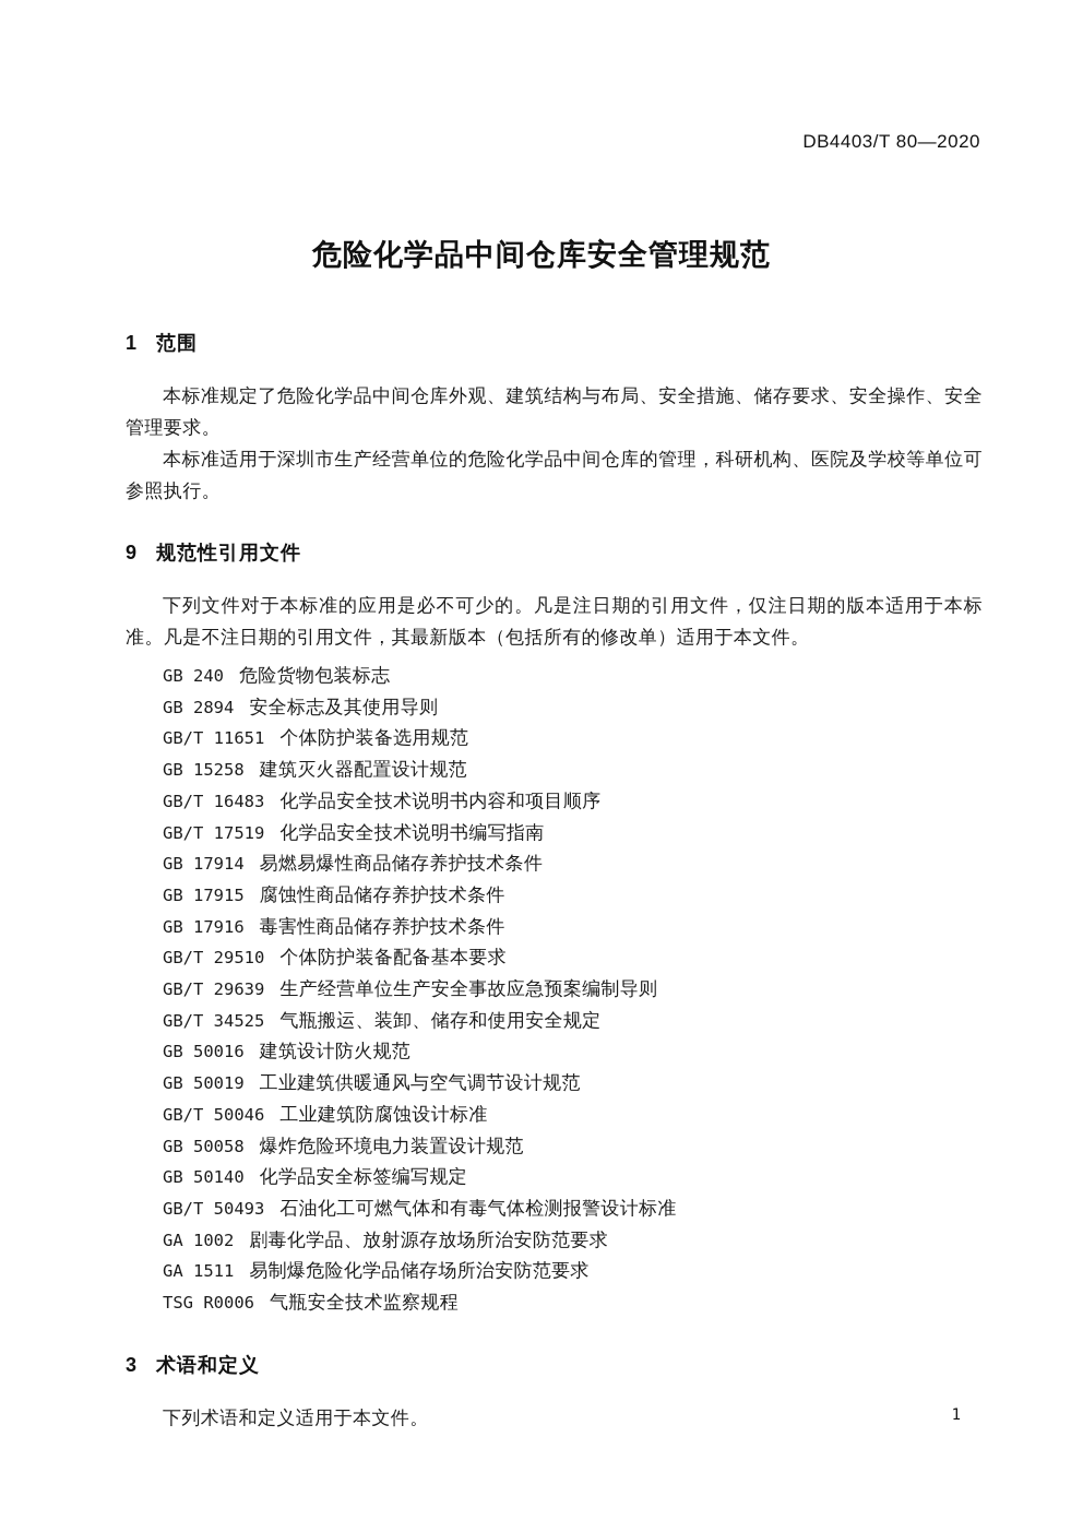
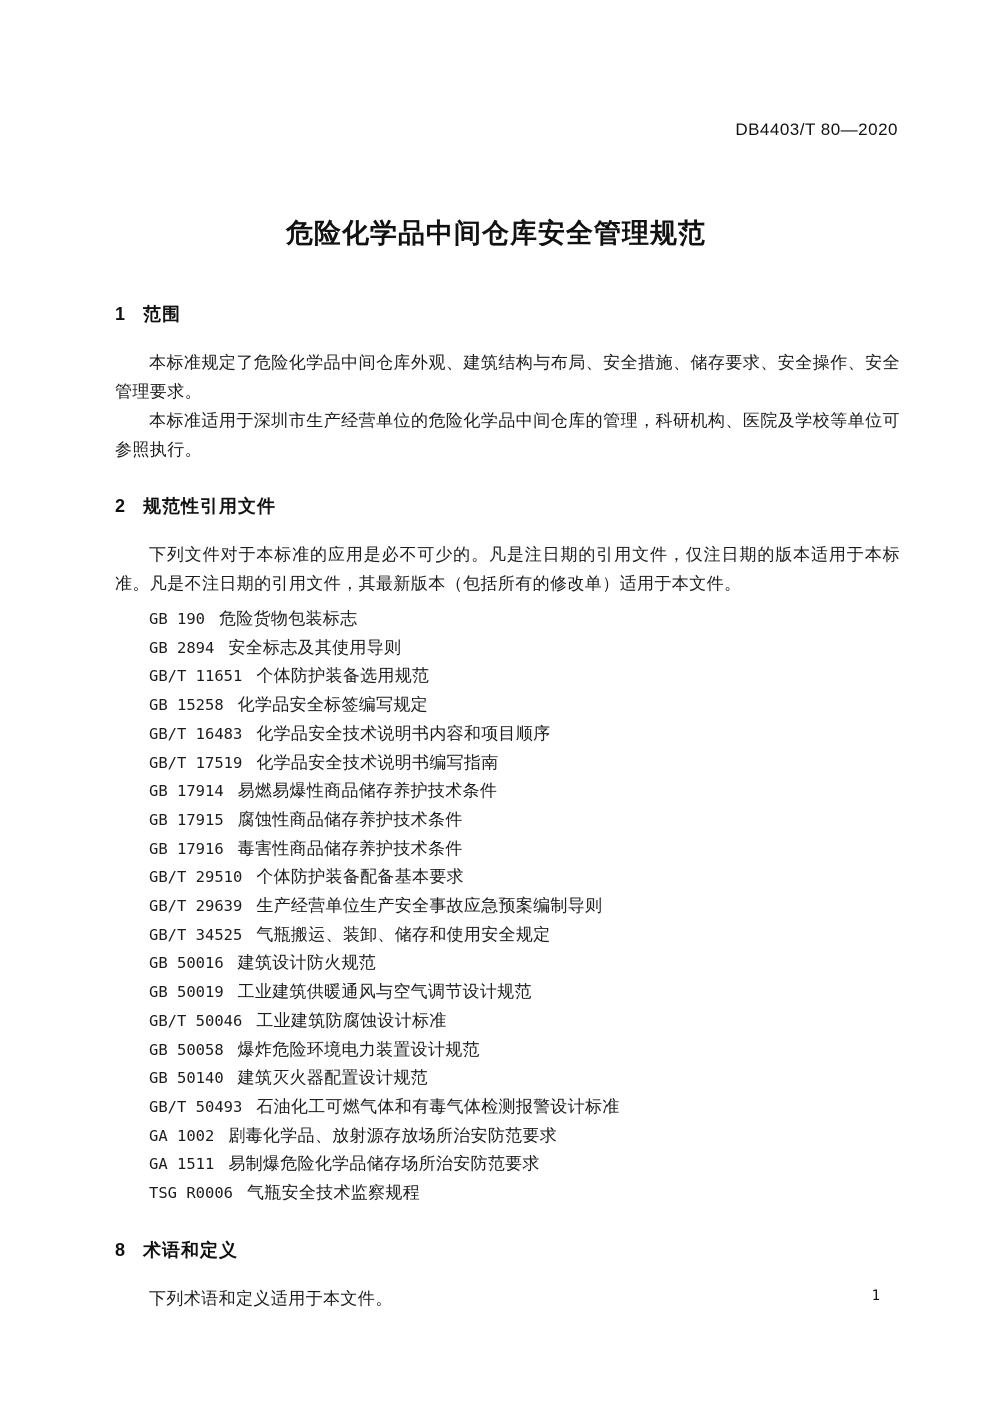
  DB4403/T 80—2020
  危险化学品中间仓库安全管理规范
  1 范围
  本标准规定了危险化学品中间仓库外观、建筑结构与布局、安全措施、储存要求、安全操作、安全管理要求。
  本标准适用于深圳市生产经营单位的危险化学品中间仓库的管理，科研机构、医院及学校等单位可参照执行。
- 9 规范性引用文件
+ 2 规范性引用文件
  下列文件对于本标准的应用是必不可少的。凡是注日期的引用文件，仅注日期的版本适用于本标准。凡是不注日期的引用文件，其最新版本（包括所有的修改单）适用于本文件。
- GB 240 危险货物包装标志
+ GB 190 危险货物包装标志
  GB 2894 安全标志及其使用导则
  GB/T 11651 个体防护装备选用规范
- GB 15258 建筑灭火器配置设计规范
+ GB 15258 化学品安全标签编写规定
  GB/T 16483 化学品安全技术说明书内容和项目顺序
  GB/T 17519 化学品安全技术说明书编写指南
  GB 17914 易燃易爆性商品储存养护技术条件
  GB 17915 腐蚀性商品储存养护技术条件
  GB 17916 毒害性商品储存养护技术条件
  GB/T 29510 个体防护装备配备基本要求
  GB/T 29639 生产经营单位生产安全事故应急预案编制导则
  GB/T 34525 气瓶搬运、装卸、储存和使用安全规定
  GB 50016 建筑设计防火规范
  GB 50019 工业建筑供暖通风与空气调节设计规范
  GB/T 50046 工业建筑防腐蚀设计标准
  GB 50058 爆炸危险环境电力装置设计规范
- GB 50140 化学品安全标签编写规定
+ GB 50140 建筑灭火器配置设计规范
  GB/T 50493 石油化工可燃气体和有毒气体检测报警设计标准
  GA 1002 剧毒化学品、放射源存放场所治安防范要求
  GA 1511 易制爆危险化学品储存场所治安防范要求
  TSG R0006 气瓶安全技术监察规程
- 3 术语和定义
+ 8 术语和定义
  下列术语和定义适用于本文件。
  1
